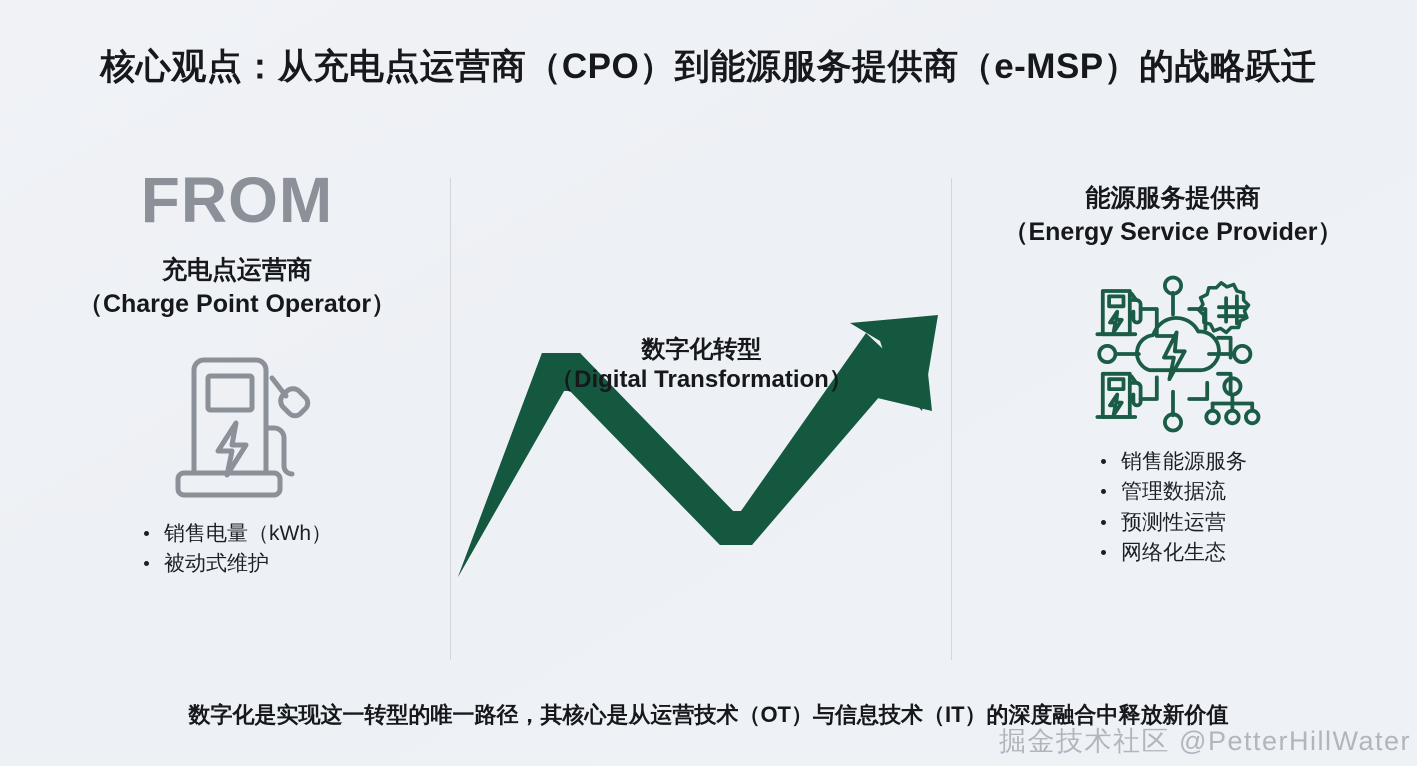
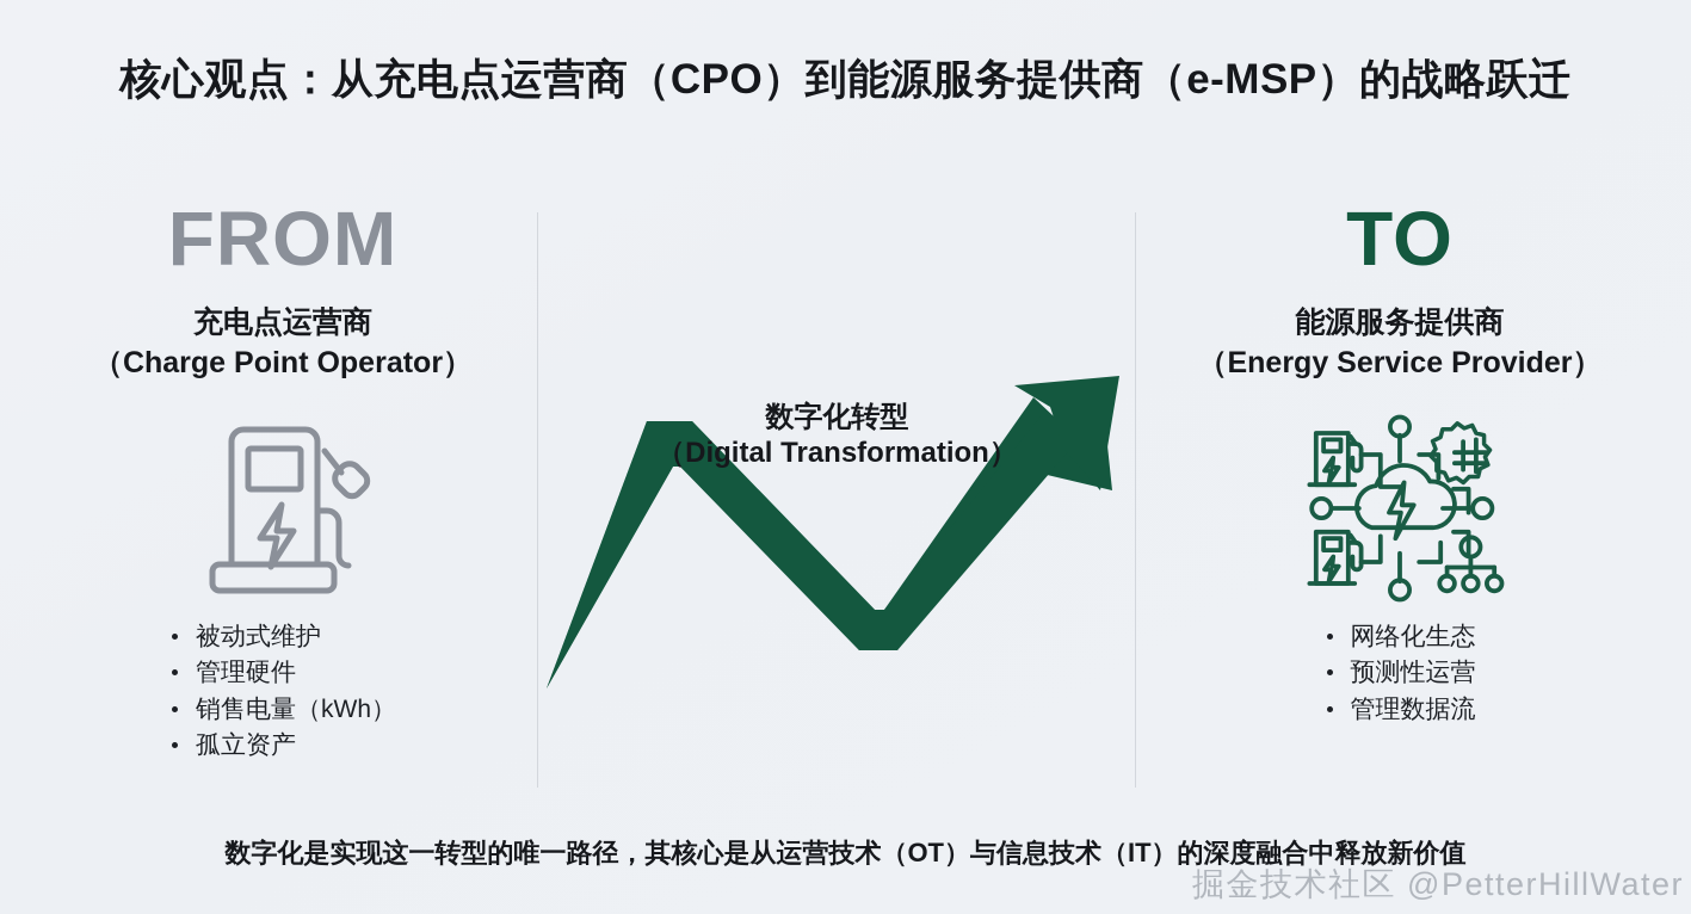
  核心观点：从充电点运营商（CPO）到能源服务提供商（e-MSP）的战略跃迁
  FROM
  充电点运营商
  （Charge Point Operator）
- 销售电量（kWh）
+ 被动式维护
+ 管理硬件
- 被动式维护
+ 销售电量（kWh）
+ 孤立资产
+ TO
  能源服务提供商
  （Energy Service Provider）
- 销售能源服务
- 管理数据流
+ 网络化生态
  预测性运营
- 网络化生态
+ 管理数据流
  数字化转型
  （Digital Transformation）
  数字化是实现这一转型的唯一路径，其核心是从运营技术（OT）与信息技术（IT）的深度融合中释放新价值
  掘金技术社区 @PetterHillWater
